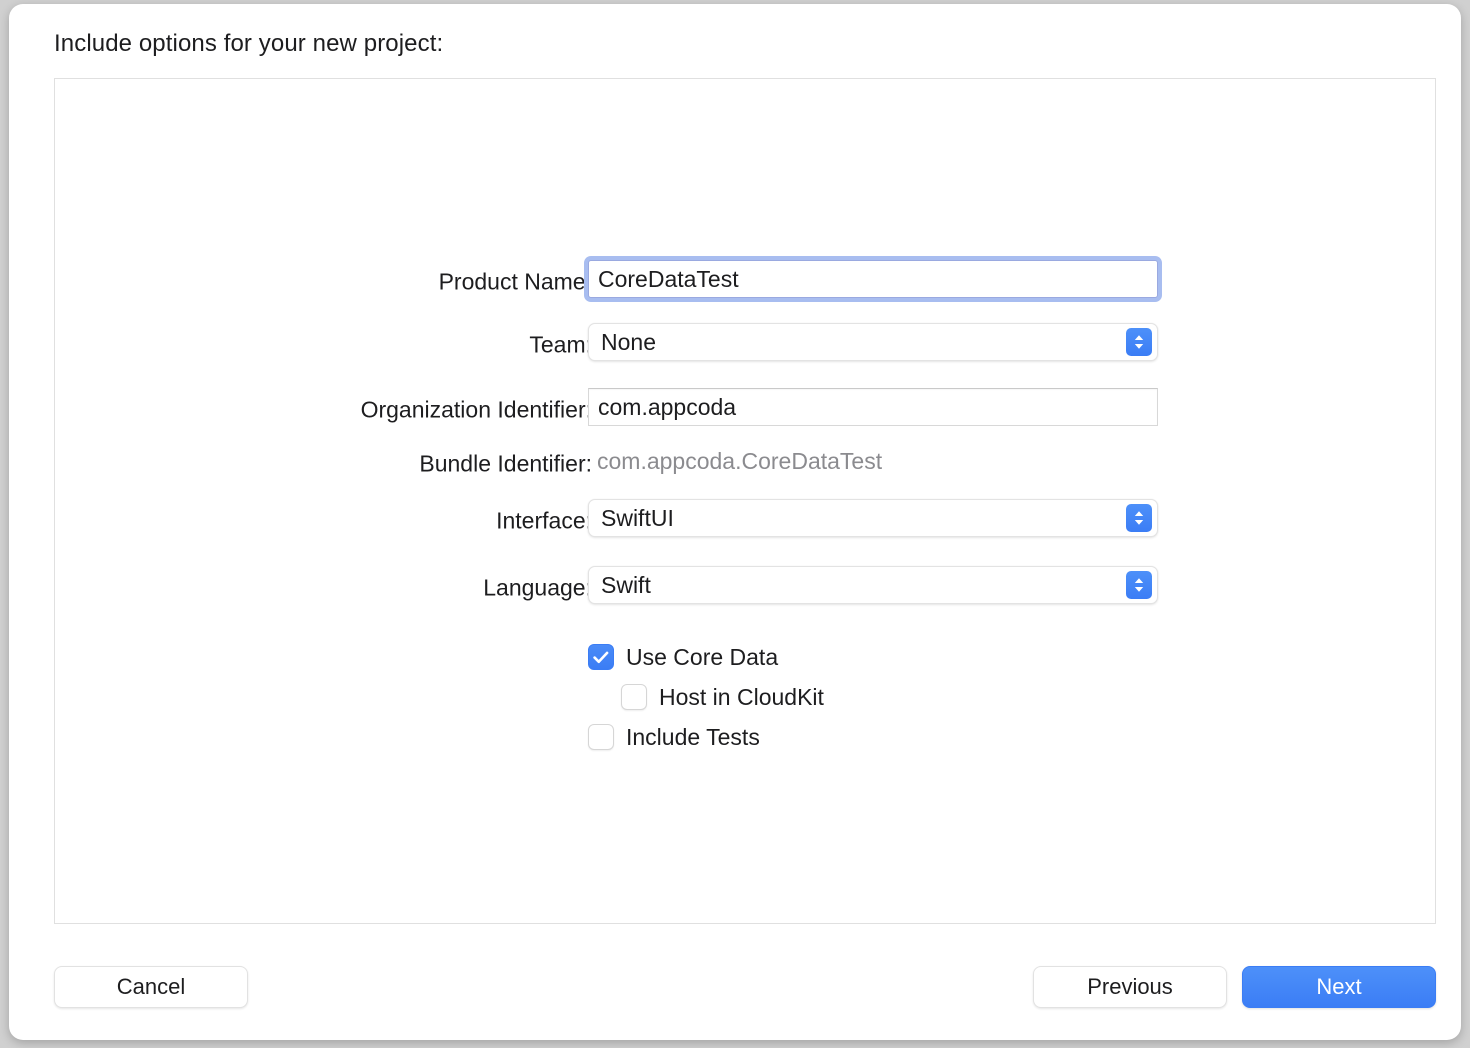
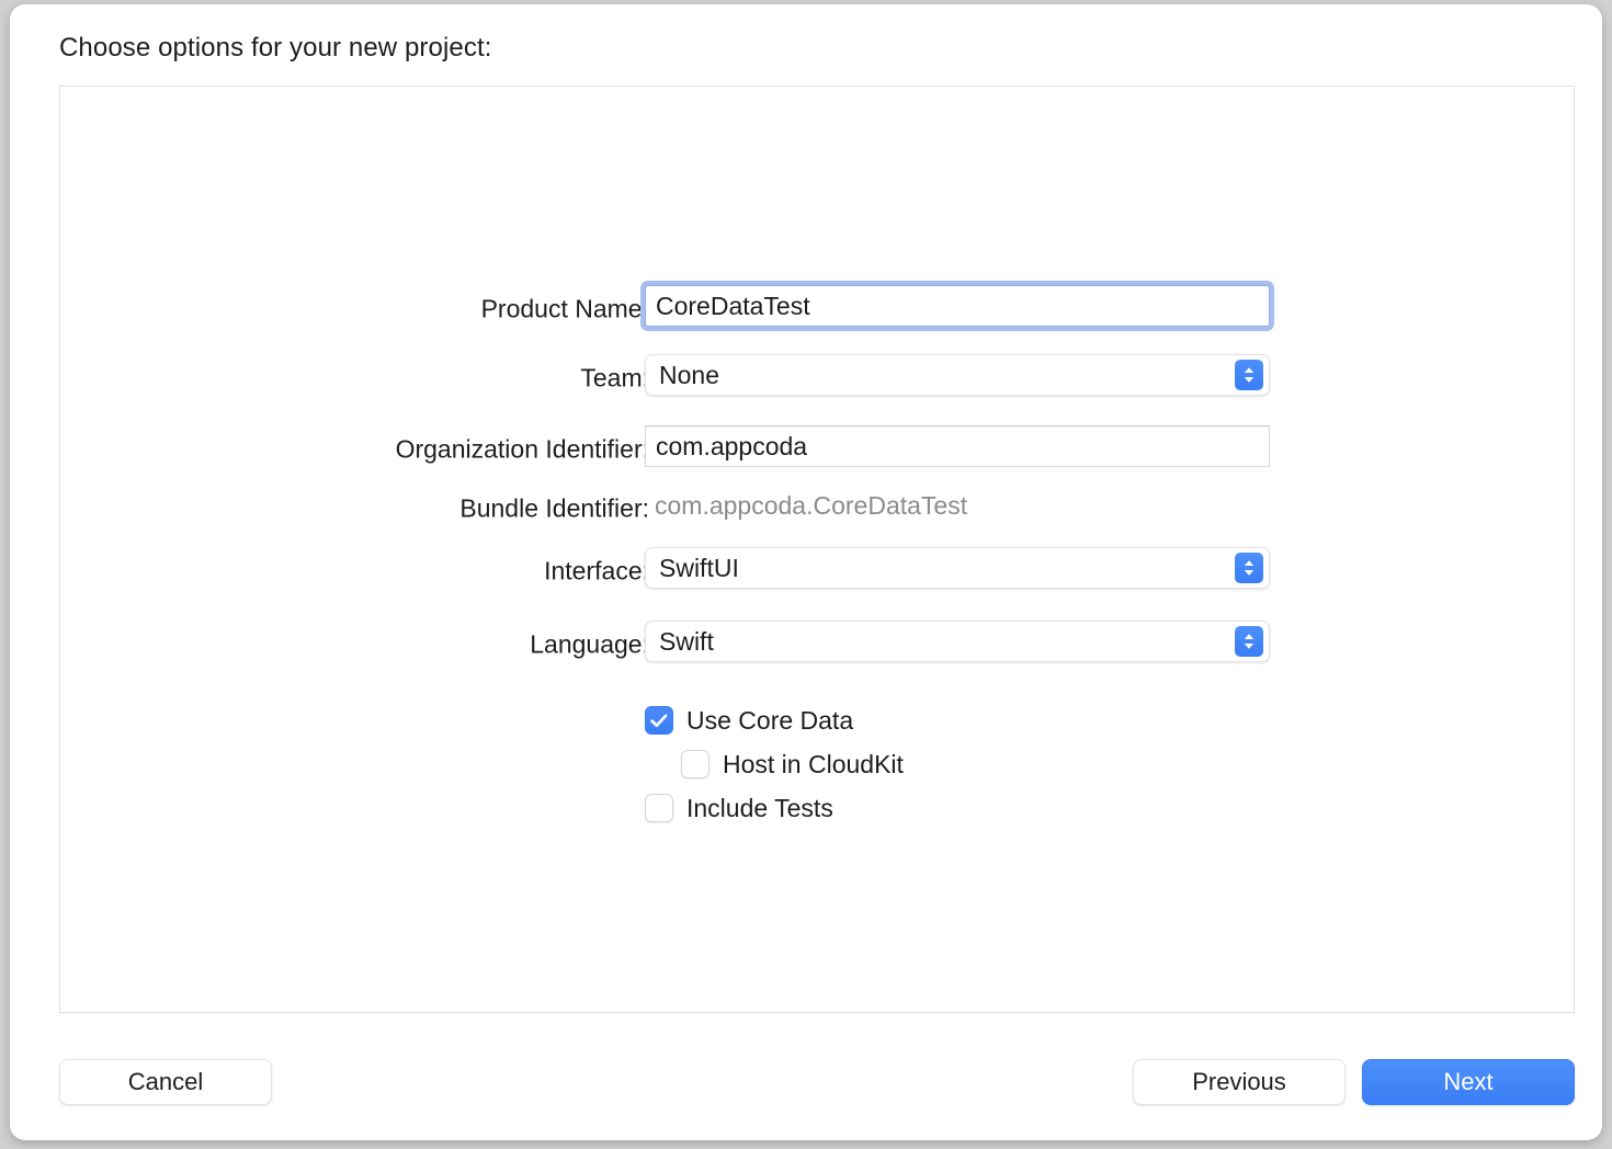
- Include options for your new project:
+ Choose options for your new project:
  Product Name
  CoreDataTest
  Team
  None
  Organization Identifier
  com.appcoda
  Bundle Identifier:
  com.appcoda.CoreDataTest
  Interface
  SwiftUI
  Language
  Swift
  Use Core Data
  Host in CloudKit
  Include Tests
  Cancel
  Previous
  Next
